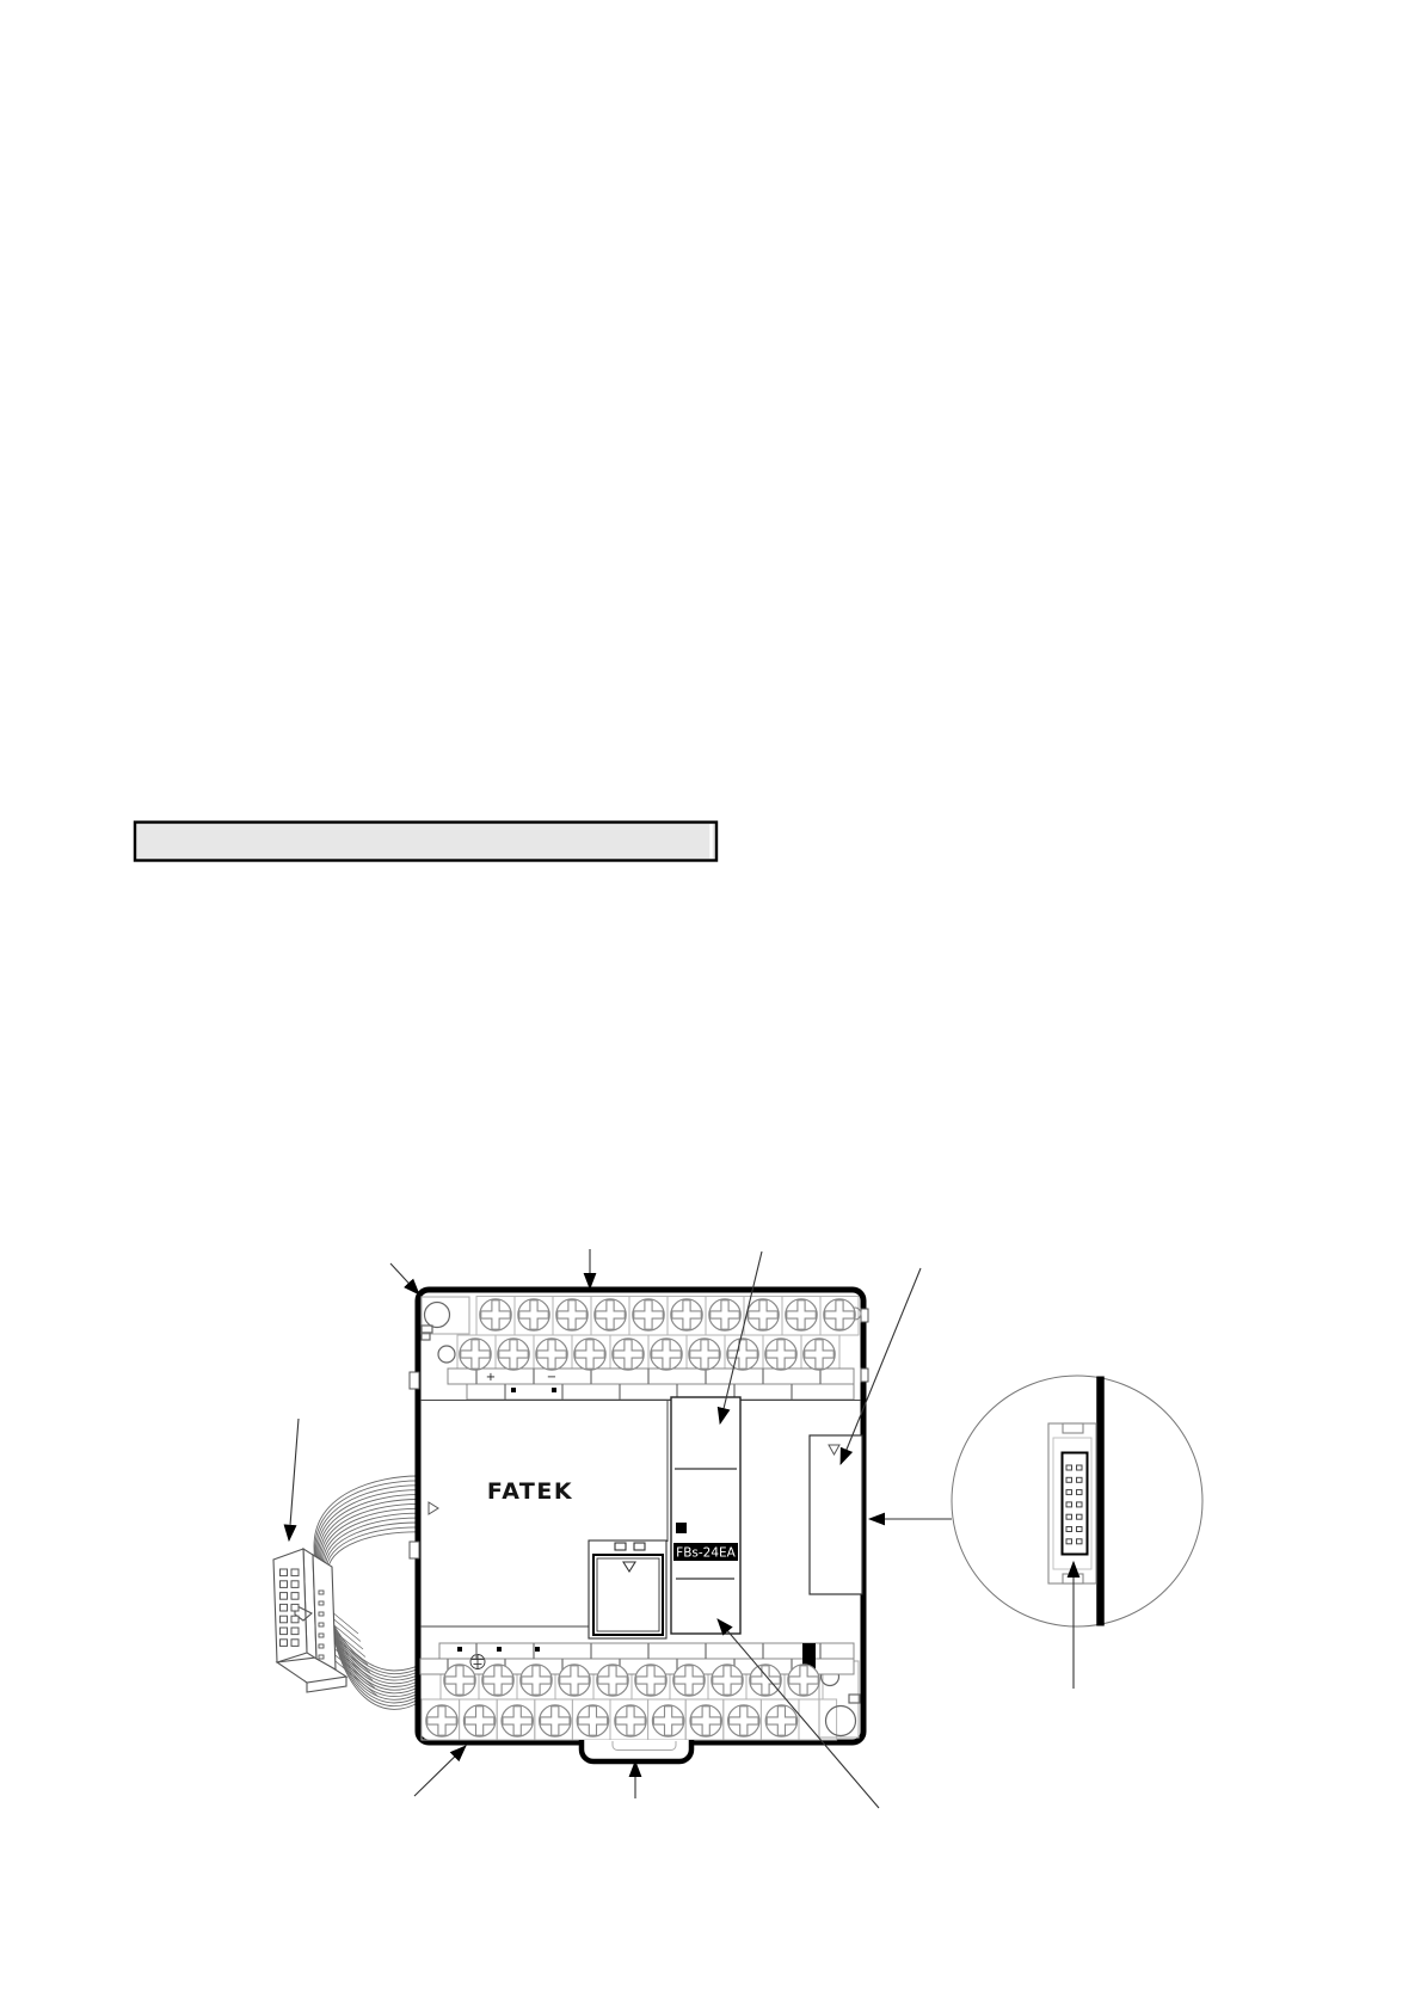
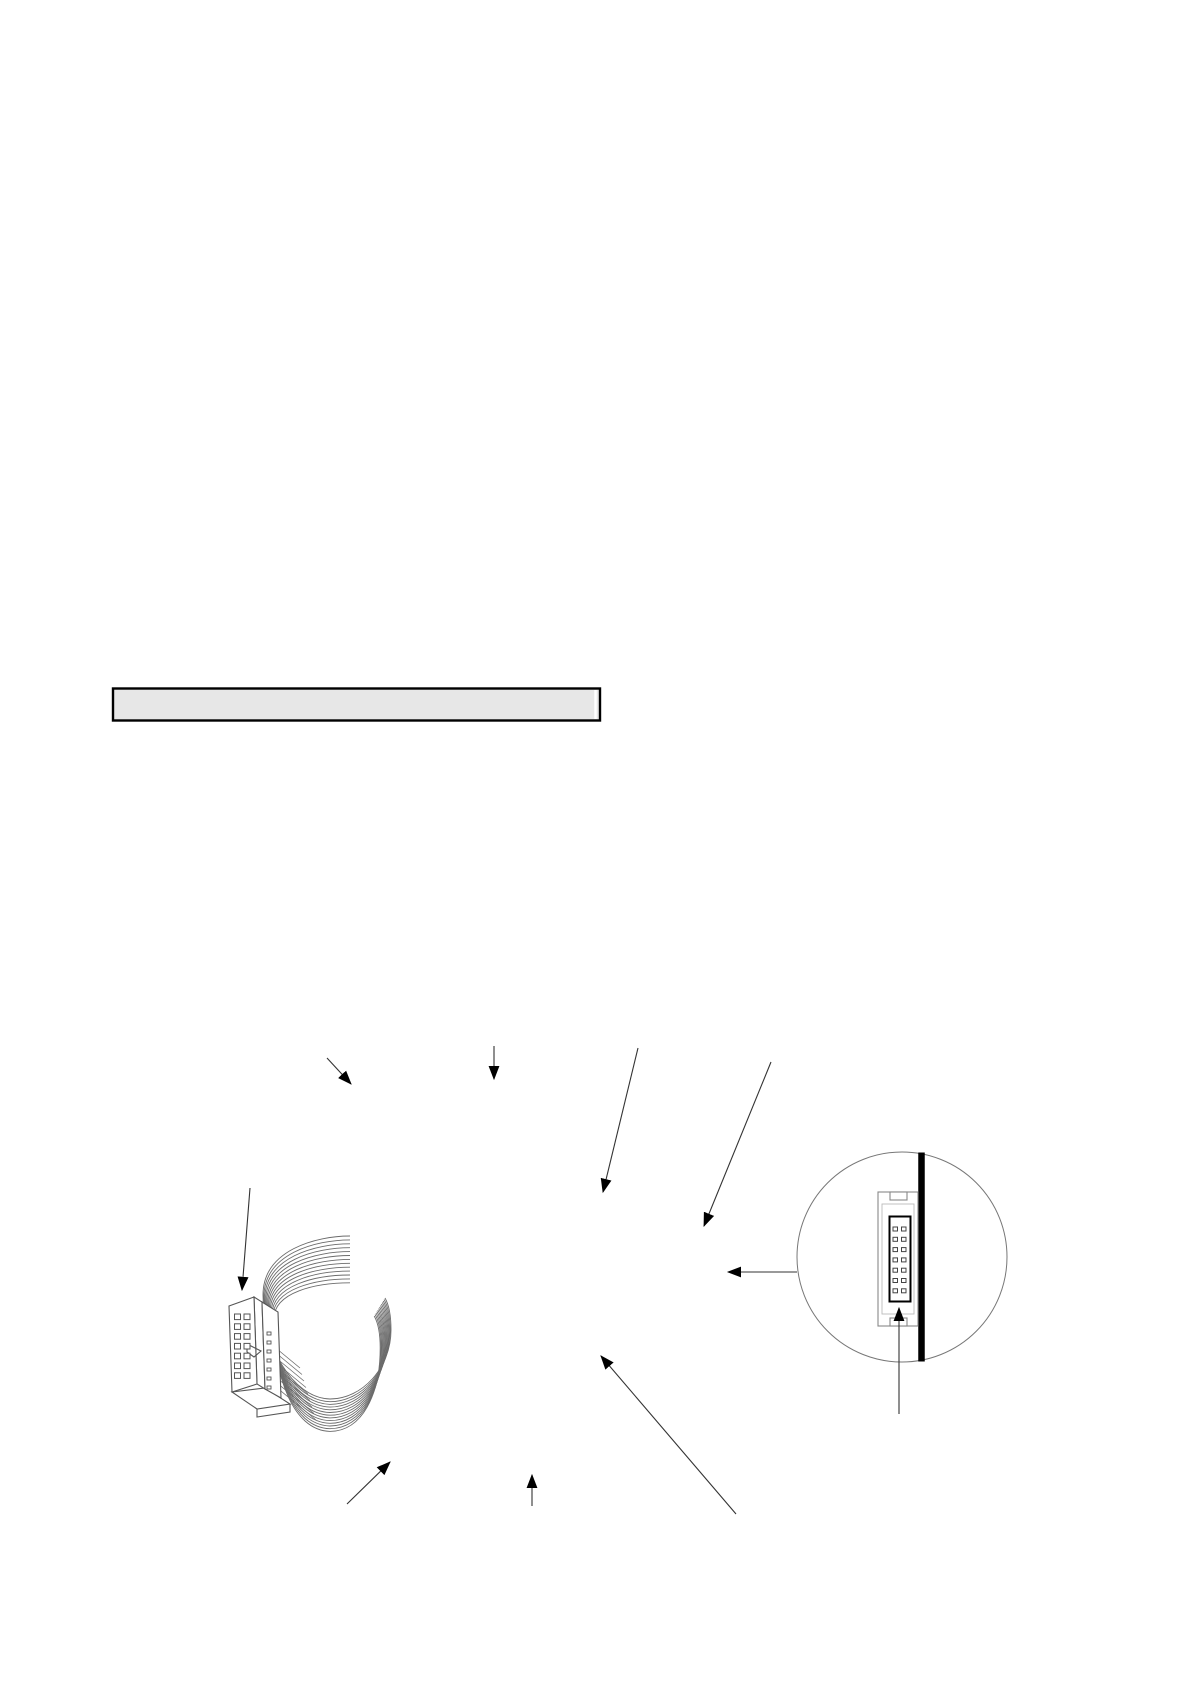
- +
- −
- FATEK
- FBs-24EA
